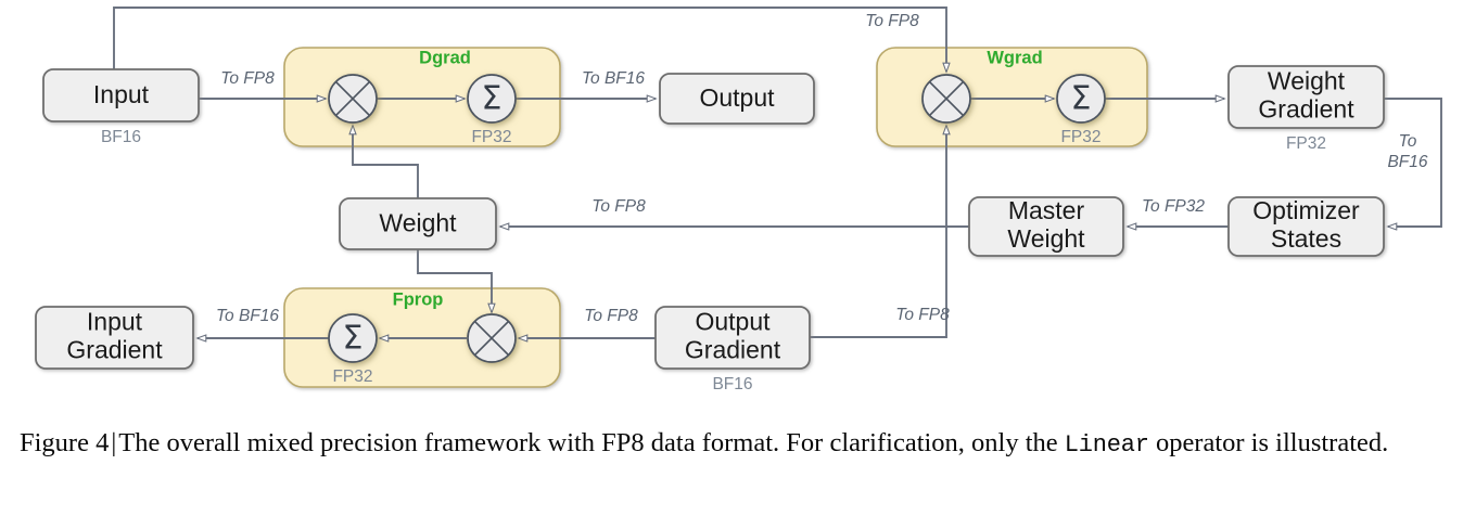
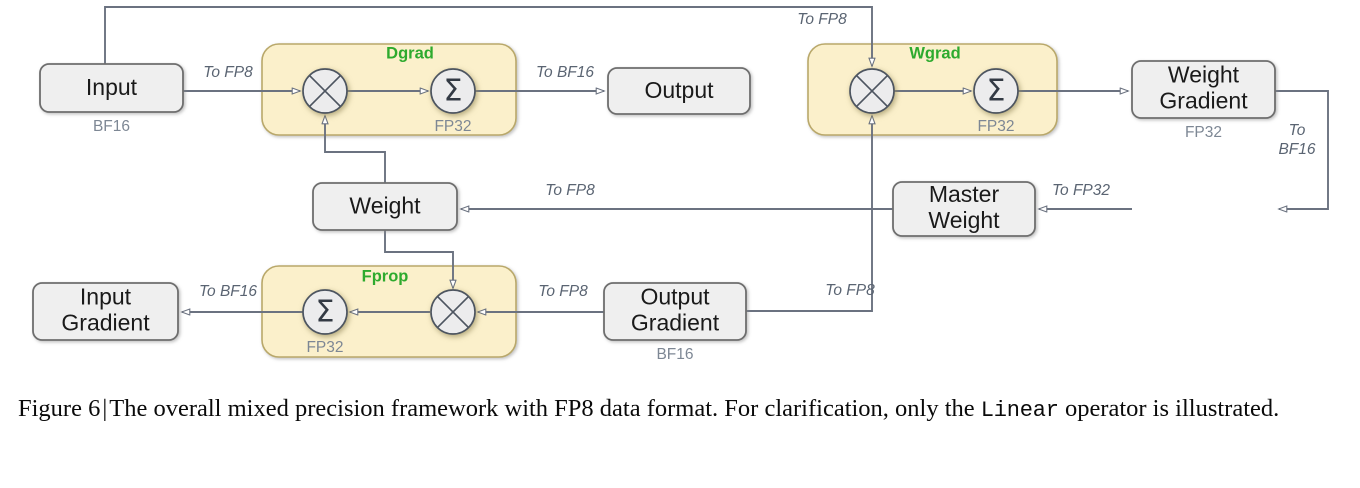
  Dgrad
  Wgrad
  Fprop
  Input
  BF16
  Output
  Weight
  Gradient
  FP32
  Weight
  Master
  Weight
- Optimizer
- States
  Input
  Gradient
  Output
  Gradient
  BF16
  Σ
  FP32
  Σ
  FP32
  Σ
  FP32
  To FP8
  To BF16
  To FP8
  To
  BF16
  To FP32
  To FP8
  To BF16
  To FP8
  To FP8
- Figure 4|The overall mixed precision framework with FP8 data format. For clarification, only the Linear operator is illustrated.
+ Figure 6|The overall mixed precision framework with FP8 data format. For clarification, only the Linear operator is illustrated.
